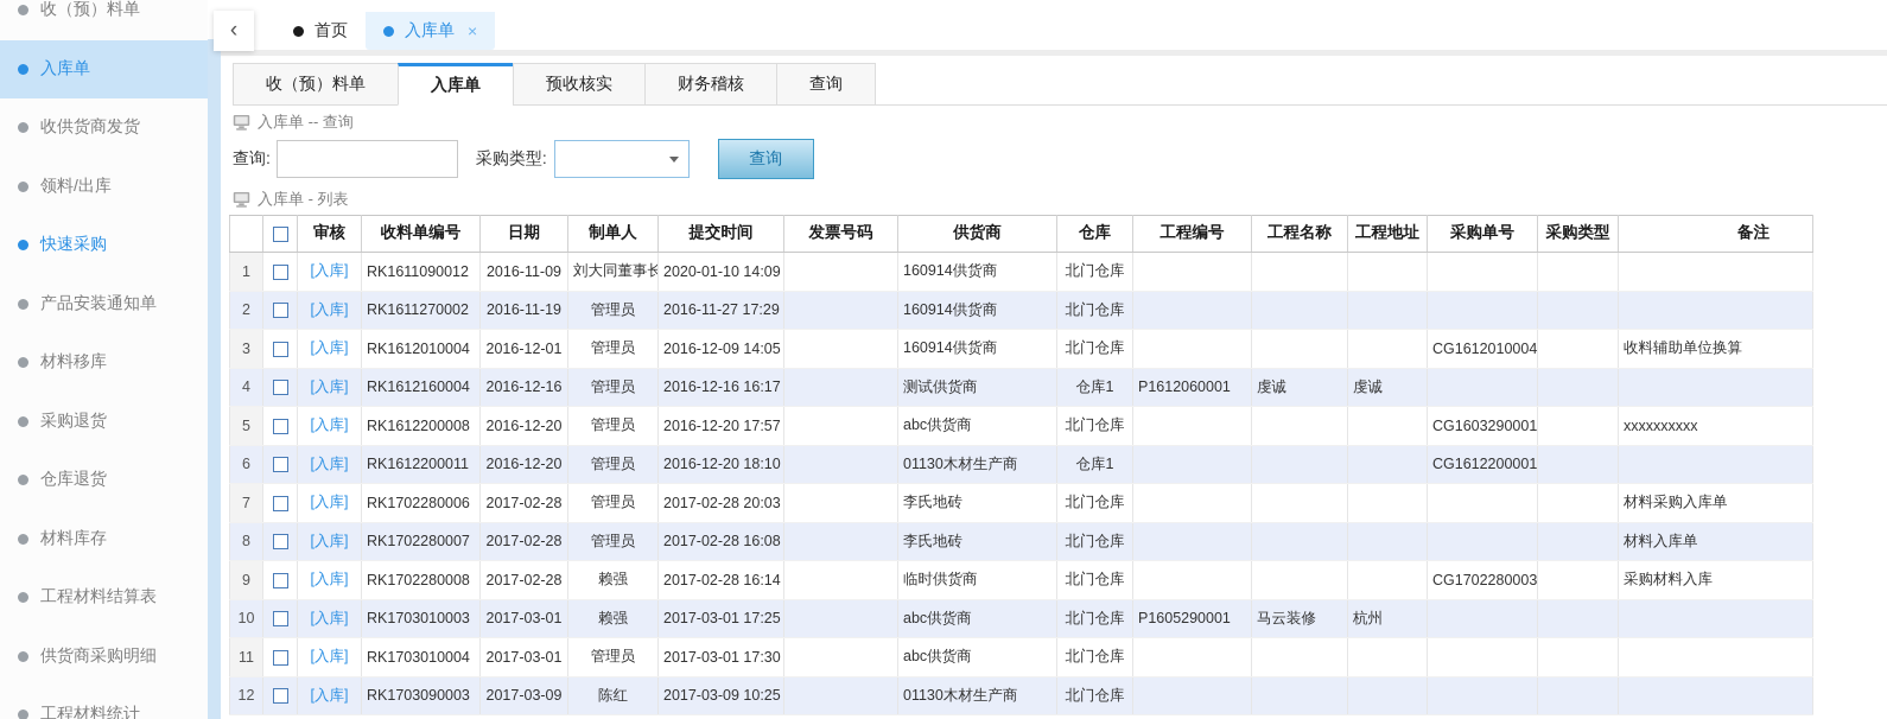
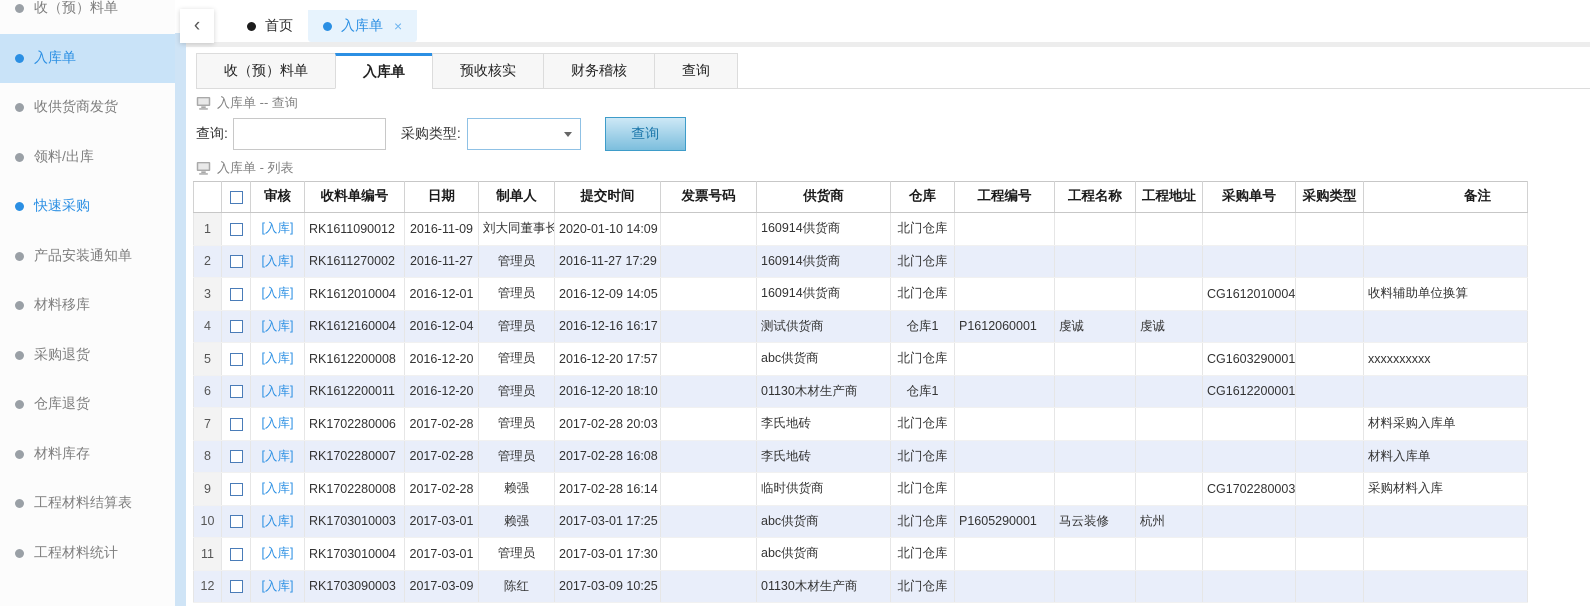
  收（预）料单
  入库单
  收供货商发货
  领料/出库
  快速采购
  产品安装通知单
  材料移库
  采购退货
  仓库退货
  材料库存
  工程材料结算表
- 供货商采购明细
  工程材料统计
  ‹
  首页
  入库单
  ×
  收（预）料单
  入库单
  预收核实
  财务稽核
  查询
  入库单 -- 查询
  查询:
  采购类型:
  查询
  入库单 - 列表
  		审核	收料单编号	日期	制单人	提交时间	发票号码	供货商	仓库	工程编号	工程名称	工程地址	采购单号	采购类型	备注
  1		[入库]	RK1611090012	2016-11-09	刘大同董事长	2020-01-10 14:09		160914供货商	北门仓库
- 2		[入库]	RK1611270002	2016-11-19	管理员	2016-11-27 17:29		160914供货商	北门仓库
+ 2		[入库]	RK1611270002	2016-11-27	管理员	2016-11-27 17:29		160914供货商	北门仓库
  3		[入库]	RK1612010004	2016-12-01	管理员	2016-12-09 14:05		160914供货商	北门仓库				CG1612010004		收料辅助单位换算
- 4		[入库]	RK1612160004	2016-12-16	管理员	2016-12-16 16:17		测试供货商	仓库1	P1612060001	虔诚	虔诚
+ 4		[入库]	RK1612160004	2016-12-04	管理员	2016-12-16 16:17		测试供货商	仓库1	P1612060001	虔诚	虔诚
  5		[入库]	RK1612200008	2016-12-20	管理员	2016-12-20 17:57		abc供货商	北门仓库				CG1603290001		xxxxxxxxxx
  6		[入库]	RK1612200011	2016-12-20	管理员	2016-12-20 18:10		01130木材生产商	仓库1				CG1612200001
  7		[入库]	RK1702280006	2017-02-28	管理员	2017-02-28 20:03		李氏地砖	北门仓库						材料采购入库单
  8		[入库]	RK1702280007	2017-02-28	管理员	2017-02-28 16:08		李氏地砖	北门仓库						材料入库单
  9		[入库]	RK1702280008	2017-02-28	赖强	2017-02-28 16:14		临时供货商	北门仓库				CG1702280003		采购材料入库
  10		[入库]	RK1703010003	2017-03-01	赖强	2017-03-01 17:25		abc供货商	北门仓库	P1605290001	马云装修	杭州
  11		[入库]	RK1703010004	2017-03-01	管理员	2017-03-01 17:30		abc供货商	北门仓库
  12		[入库]	RK1703090003	2017-03-09	陈红	2017-03-09 10:25		01130木材生产商	北门仓库
